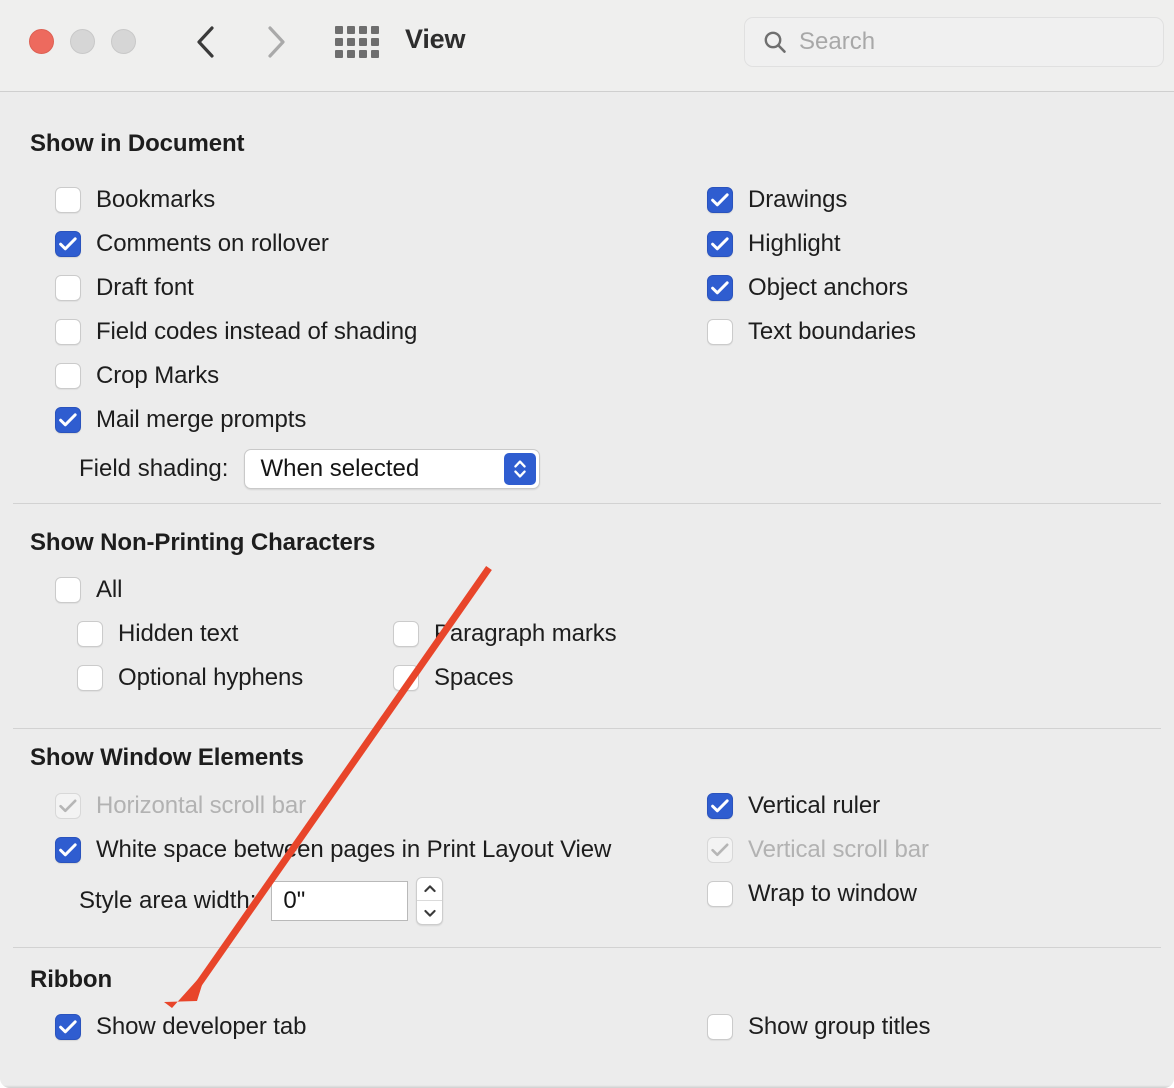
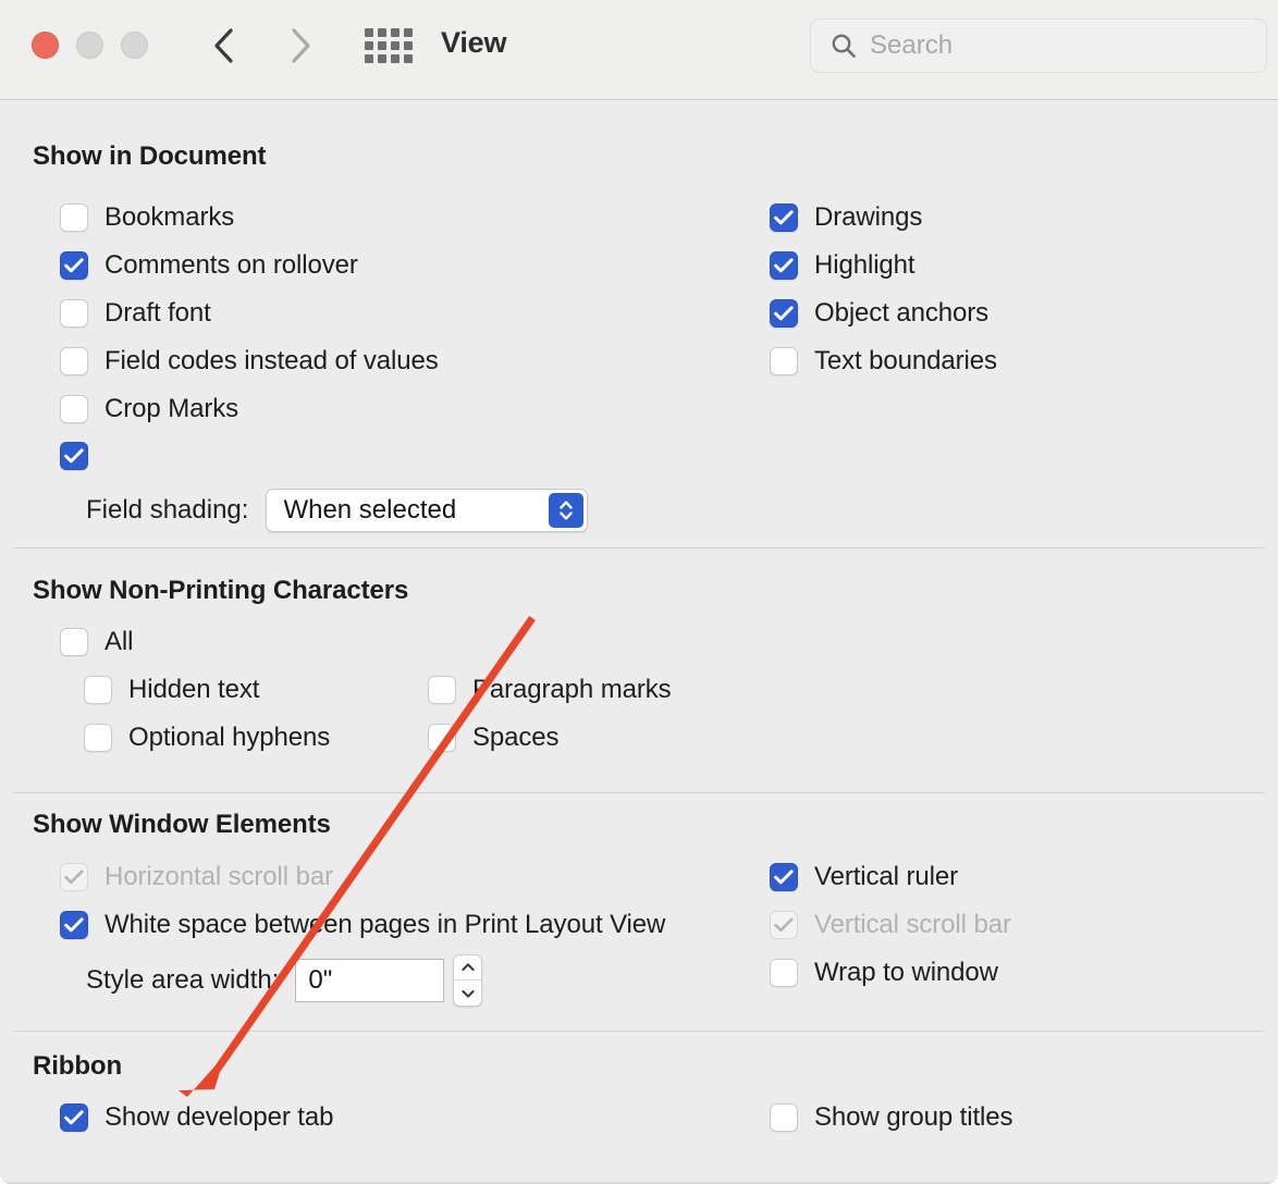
  View
  Search
  Show in Document
  Bookmarks
  Comments on rollover
  Draft font
- Field codes instead of shading
+ Field codes instead of values
  Crop Marks
- Mail merge prompts
  Drawings
  Highlight
  Object anchors
  Text boundaries
  Field shading:
  When selected
  Show Non-Printing Characters
  All
  Hidden text
  Optional hyphens
  aragraph marks
  Spaces
  Show Window Elements
  Horizontal scroll bar
  White space betwen pages in Print Layout View
  Style area width
  0"
  Vertical ruler
  Vertical scroll bar
  Wrap to window
  Ribbon
  Show developer tab
  Show group titles
